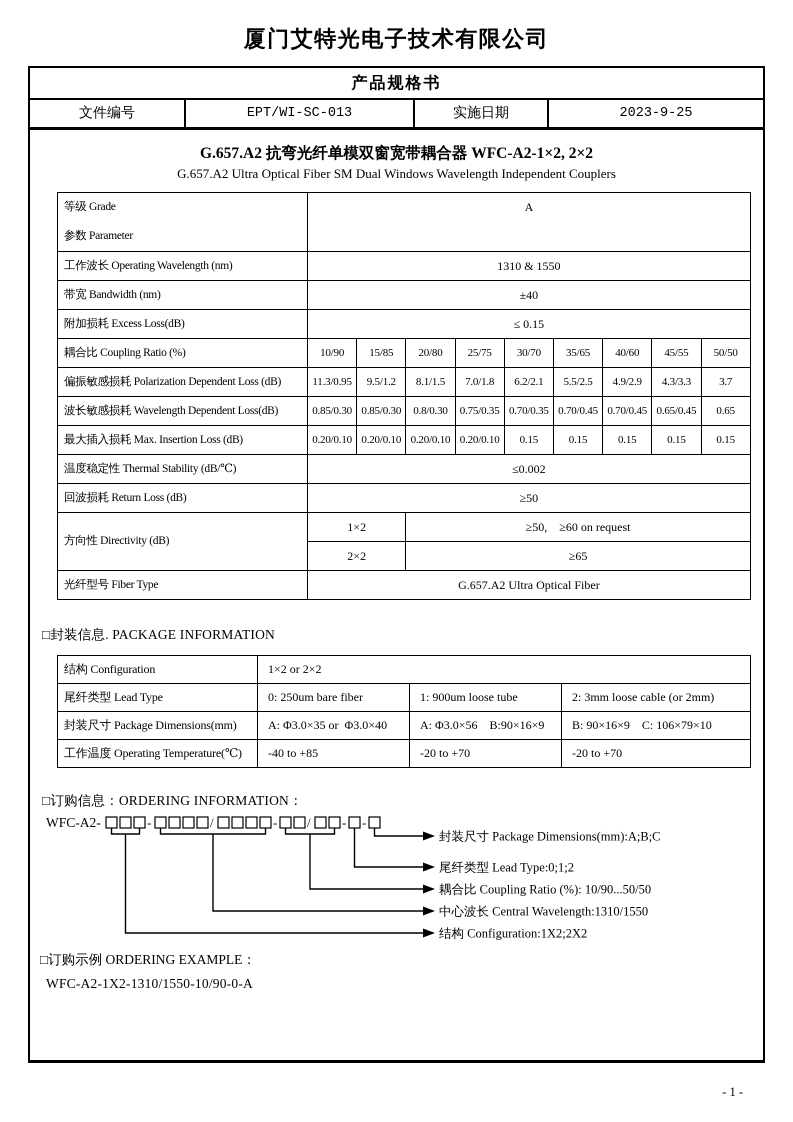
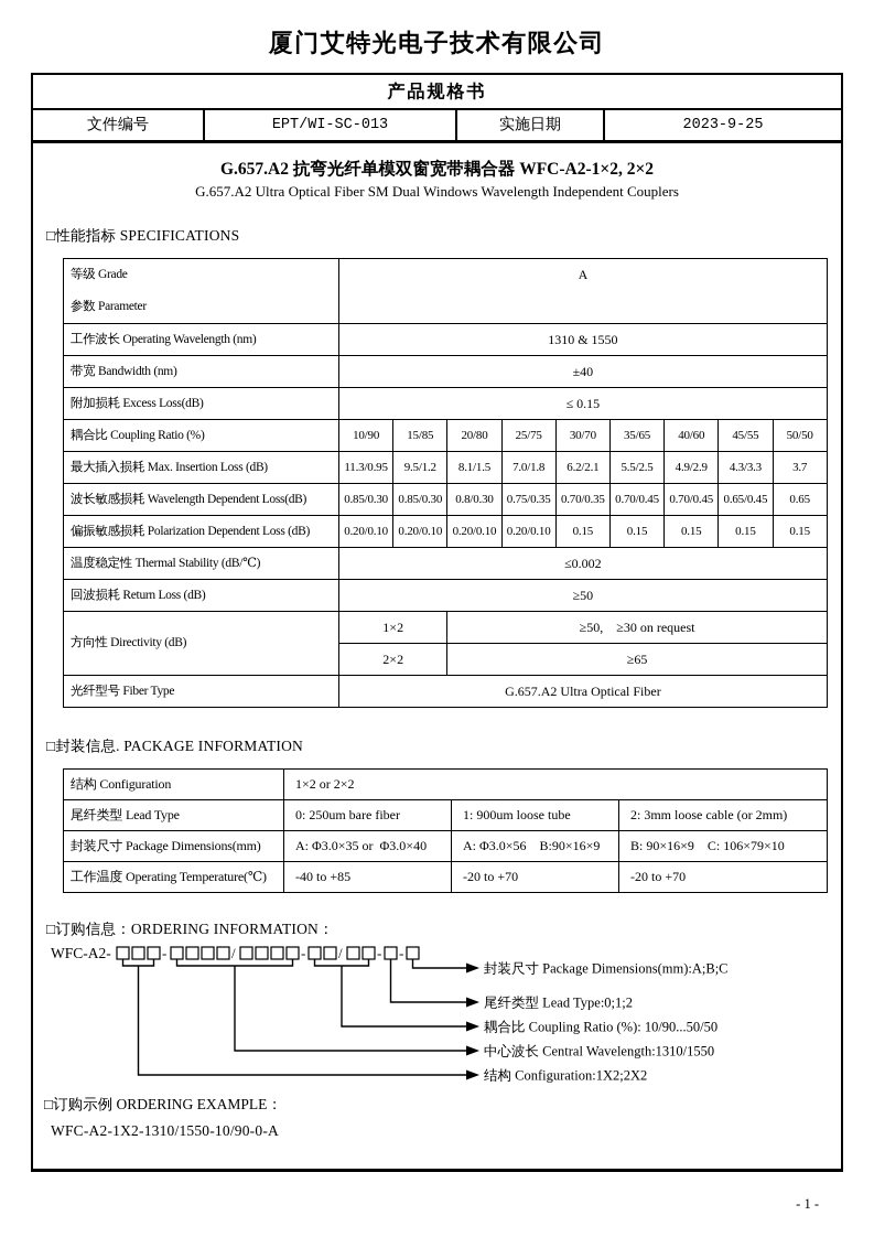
  厦门艾特光电子技术有限公司
  产品规格书
  文件编号
  EPT/WI-SC-013
  实施日期
  2023-9-25
  G.657.A2 抗弯光纤单模双窗宽带耦合器 WFC-A2-1×2, 2×2
  G.657.A2 Ultra Optical Fiber SM Dual Windows Wavelength Independent Couplers
+ □性能指标 SPECIFICATIONS
  等级 Grade 参数 Parameter	A
  工作波长 Operating Wavelength (nm)	1310 & 1550
  带宽 Bandwidth (nm)	±40
  附加损耗 Excess Loss(dB)	≤ 0.15
  耦合比 Coupling Ratio (%)	10/90	15/85	20/80	25/75	30/70	35/65	40/60	45/55	50/50
- 偏振敏感损耗 Polarization Dependent Loss (dB)	11.3/0.95	9.5/1.2	8.1/1.5	7.0/1.8	6.2/2.1	5.5/2.5	4.9/2.9	4.3/3.3	3.7
+ 最大插入损耗 Max. Insertion Loss (dB)	11.3/0.95	9.5/1.2	8.1/1.5	7.0/1.8	6.2/2.1	5.5/2.5	4.9/2.9	4.3/3.3	3.7
  波长敏感损耗 Wavelength Dependent Loss(dB)	0.85/0.30	0.85/0.30	0.8/0.30	0.75/0.35	0.70/0.35	0.70/0.45	0.70/0.45	0.65/0.45	0.65
- 最大插入损耗 Max. Insertion Loss (dB)	0.20/0.10	0.20/0.10	0.20/0.10	0.20/0.10	0.15	0.15	0.15	0.15	0.15
+ 偏振敏感损耗 Polarization Dependent Loss (dB)	0.20/0.10	0.20/0.10	0.20/0.10	0.20/0.10	0.15	0.15	0.15	0.15	0.15
  温度稳定性 Thermal Stability (dB/℃)	≤0.002
  回波损耗 Return Loss (dB)	≥50
- 方向性 Directivity (dB)	1×2	≥50, ≥60 on request
+ 方向性 Directivity (dB)	1×2	≥50, ≥30 on request
  2×2	≥65
  光纤型号 Fiber Type	G.657.A2 Ultra Optical Fiber
  □封装信息. PACKAGE INFORMATION
  结构 Configuration	1×2 or 2×2
  尾纤类型 Lead Type	0: 250um bare fiber	1: 900um loose tube	2: 3mm loose cable (or 2mm)
  封装尺寸 Package Dimensions(mm)	A: Φ3.0×35 or Φ3.0×40	A: Φ3.0×56 B:90×16×9	B: 90×16×9 C: 106×79×10
  工作温度 Operating Temperature(℃)	-40 to +85	-20 to +70	-20 to +70
  □订购信息：ORDERING INFORMATION：
  WFC-A2-
  -
  /
  -
  /
  -
  -
  封装尺寸 Package Dimensions(mm):A;B;C
  尾纤类型 Lead Type:0;1;2
  耦合比 Coupling Ratio (%): 10/90...50/50
  中心波长 Central Wavelength:1310/1550
  结构 Configuration:1X2;2X2
  □订购示例 ORDERING EXAMPLE：
  WFC-A2-1X2-1310/1550-10/90-0-A
  - 1 -
